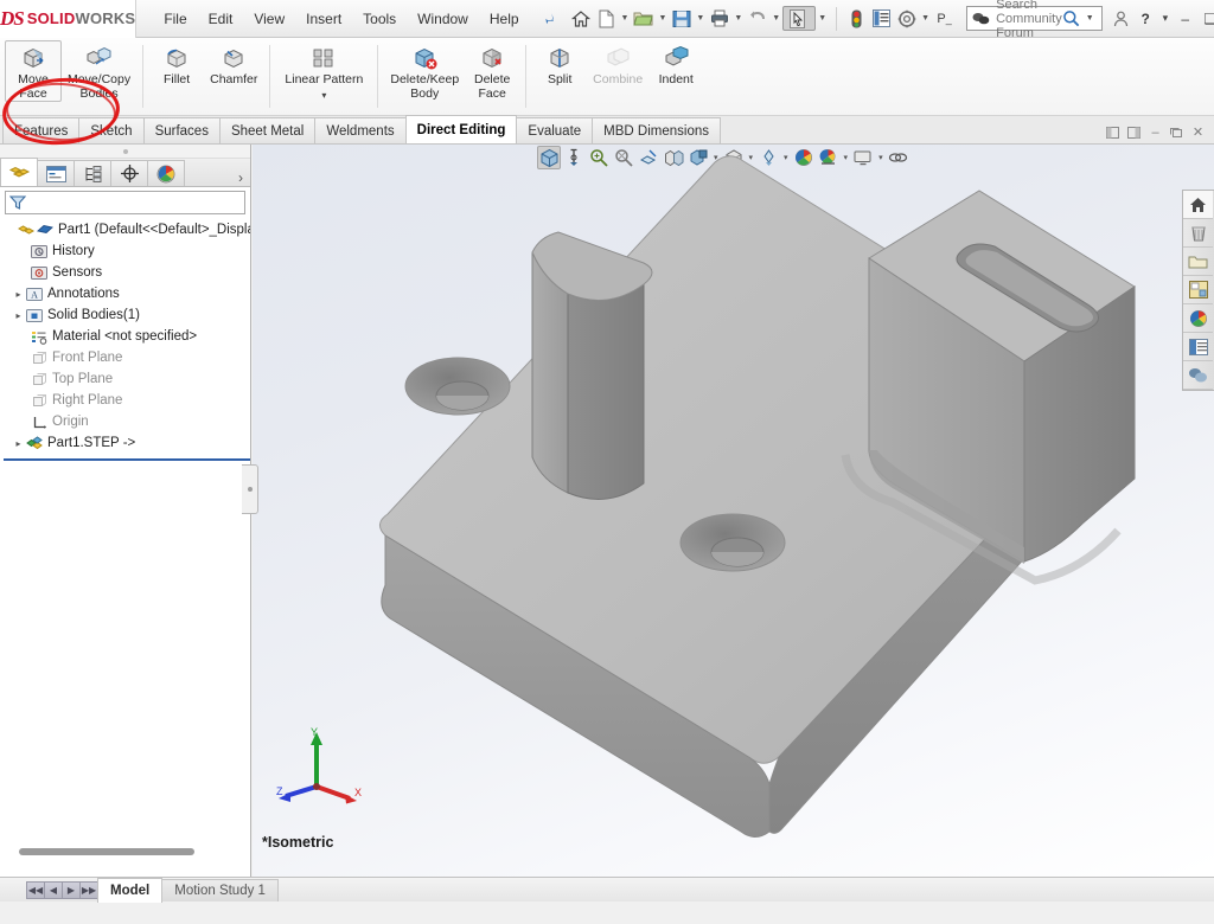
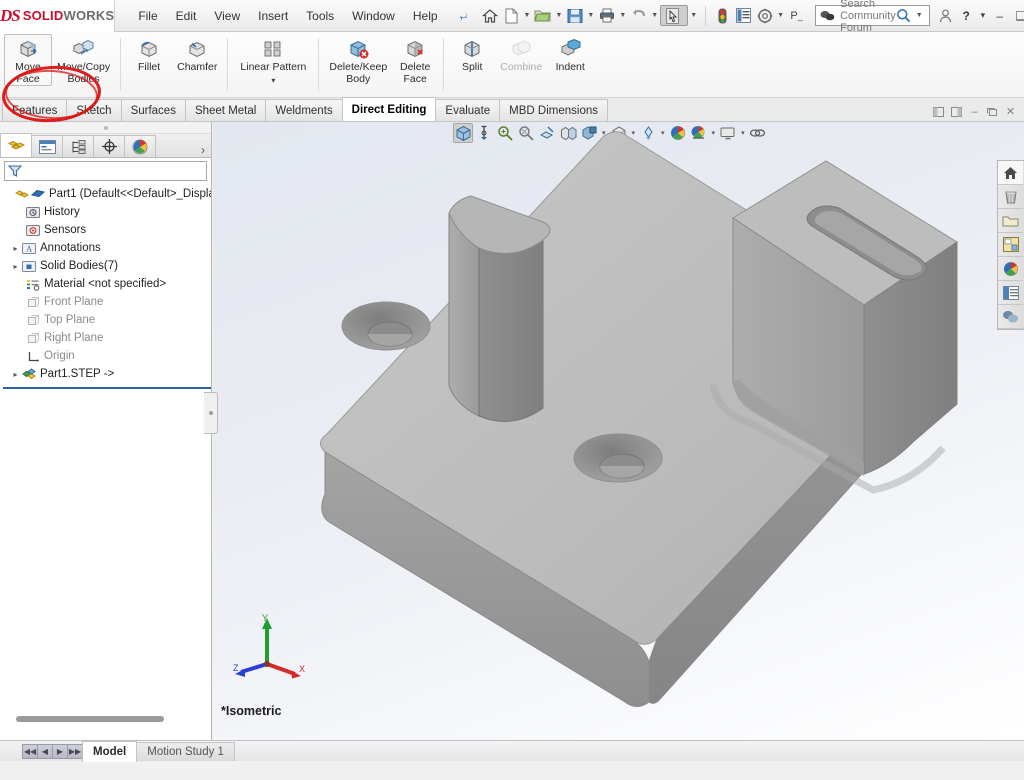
  DS
  SOLID
  WORKS
  File
  Edit
  View
  Insert
  Tools
  Window
  Help
  P
  _
  Search Community Forum
  ?
  ▾
  –
  ❑
  Move
  Face
  Move/Copy
  Bodies
  Fillet
  Chamfer
  Linear Pattern
  ▾
  Delete/Keep
  Body
  Delete
  Face
  Split
  Combine
  Indent
  Features
  Sketch
  Surfaces
  Sheet Metal
  Weldments
  Direct Editing
  Evaluate
  MBD Dimensions
  –
  ✕
  ›
  Part1 (Default<<Default>_Displ
  History
  Sensors
  ▸
  A
  Annotations
  ▸
- Solid Bodies(1)
+ Solid Bodies(7)
  Material <not specified>
  Front Plane
  Top Plane
  Right Plane
  Origin
  ▸
  Part1.STEP ->
  X
  Z
  Y
  *Isometric
  ◀◀
  ◀
  ▶
  ▶▶
  Model
  Motion Study 1
